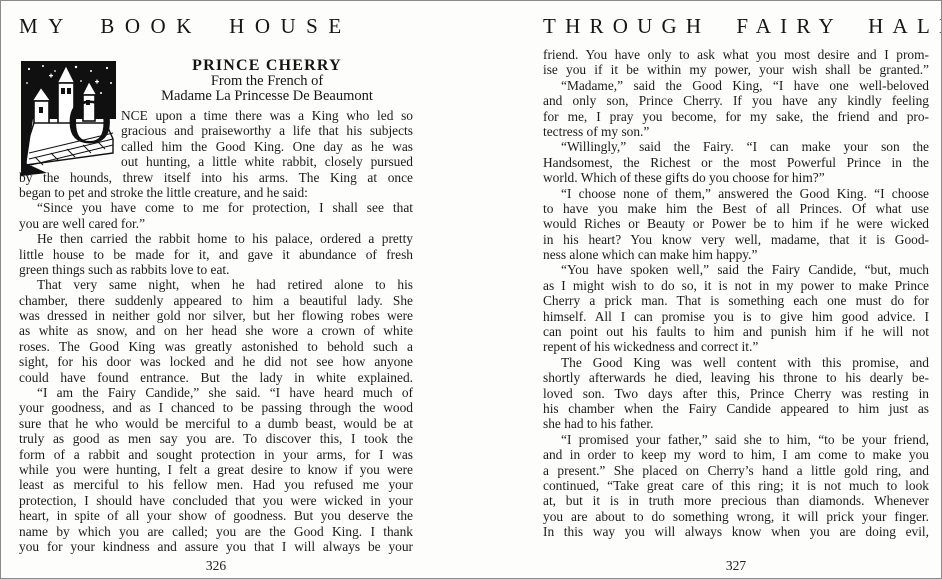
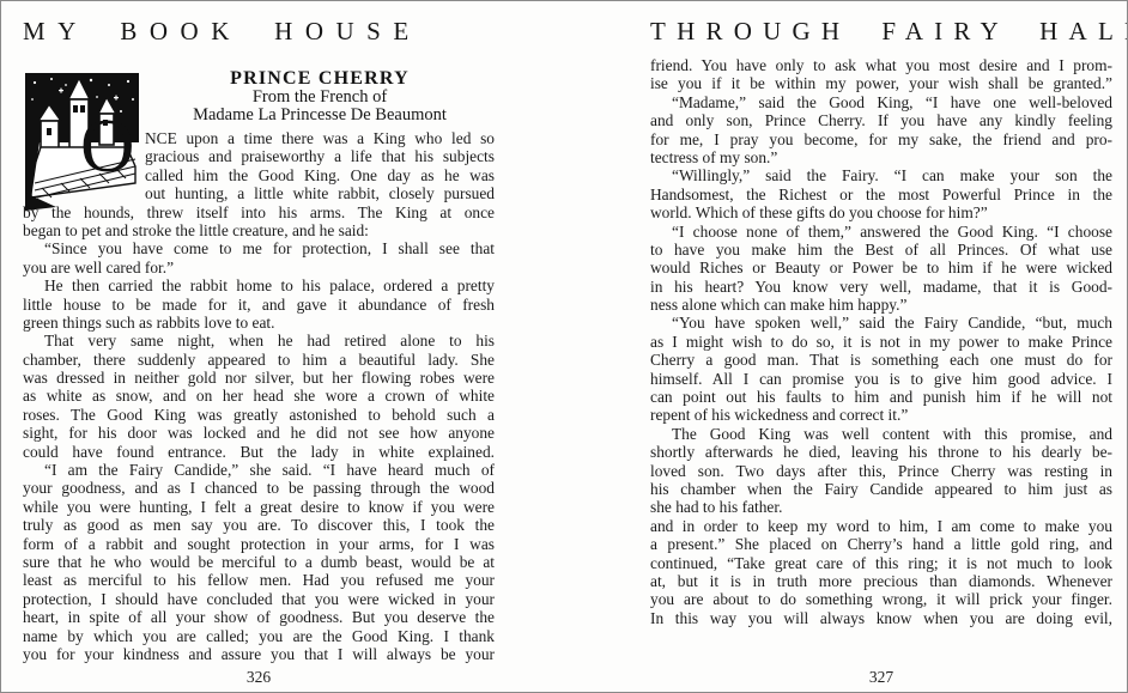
  MY BOOK HOUSE
  O
  PRINCE CHERRY
  From the French of
  Madame La Princesse De Beaumont
  NCE upon a time there was a King who led so
  gracious and praiseworthy a life that his subjects
  called him the Good King. One day as he was
  out hunting, a little white rabbit, closely pursued
  by the hounds, threw itself into his arms. The King at once
  began to pet and stroke the little creature, and he said:
  “Since you have come to me for protection, I shall see that
  you are well cared for.”
  He then carried the rabbit home to his palace, ordered a pretty
  little house to be made for it, and gave it abundance of fresh
  green things such as rabbits love to eat.
  That very same night, when he had retired alone to his
  chamber, there suddenly appeared to him a beautiful lady. She
  was dressed in neither gold nor silver, but her flowing robes were
  as white as snow, and on her head she wore a crown of white
  roses. The Good King was greatly astonished to behold such a
  sight, for his door was locked and he did not see how anyone
  could have found entrance. But the lady in white explained.
  “I am the Fairy Candide,” she said. “I have heard much of
  your goodness, and as I chanced to be passing through the wood
- sure that he who would be merciful to a dumb beast, would be at
+ while you were hunting, I felt a great desire to know if you were
  truly as good as men say you are. To discover this, I took the
  form of a rabbit and sought protection in your arms, for I was
- while you were hunting, I felt a great desire to know if you were
+ sure that he who would be merciful to a dumb beast, would be at
  least as merciful to his fellow men. Had you refused me your
  protection, I should have concluded that you were wicked in your
  heart, in spite of all your show of goodness. But you deserve the
  name by which you are called; you are the Good King. I thank
  you for your kindness and assure you that I will always be your
  326
  THROUGH FAIRY HAL
  friend. You have only to ask what you most desire and I prom-
  ise you if it be within my power, your wish shall be granted.”
  “Madame,” said the Good King, “I have one well-beloved
  and only son, Prince Cherry. If you have any kindly feeling
  for me, I pray you become, for my sake, the friend and pro-
  tectress of my son.”
  “Willingly,” said the Fairy. “I can make your son the
  Handsomest, the Richest or the most Powerful Prince in the
  world. Which of these gifts do you choose for him?”
  “I choose none of them,” answered the Good King. “I choose
  to have you make him the Best of all Princes. Of what use
  would Riches or Beauty or Power be to him if he were wicked
  in his heart? You know very well, madame, that it is Good-
  ness alone which can make him happy.”
  “You have spoken well,” said the Fairy Candide, “but, much
  as I might wish to do so, it is not in my power to make Prince
- Cherry a prick man. That is something each one must do for
+ Cherry a good man. That is something each one must do for
  himself. All I can promise you is to give him good advice. I
  can point out his faults to him and punish him if he will not
  repent of his wickedness and correct it.”
  The Good King was well content with this promise, and
  shortly afterwards he died, leaving his throne to his dearly be-
  loved son. Two days after this, Prince Cherry was resting in
  his chamber when the Fairy Candide appeared to him just as
  she had to his father.
- “I promised your father,” said she to him, “to be your friend,
  and in order to keep my word to him, I am come to make you
  a present.” She placed on Cherry’s hand a little gold ring, and
  continued, “Take great care of this ring; it is not much to look
  at, but it is in truth more precious than diamonds. Whenever
  you are about to do something wrong, it will prick your finger.
  In this way you will always know when you are doing evil,
  327
